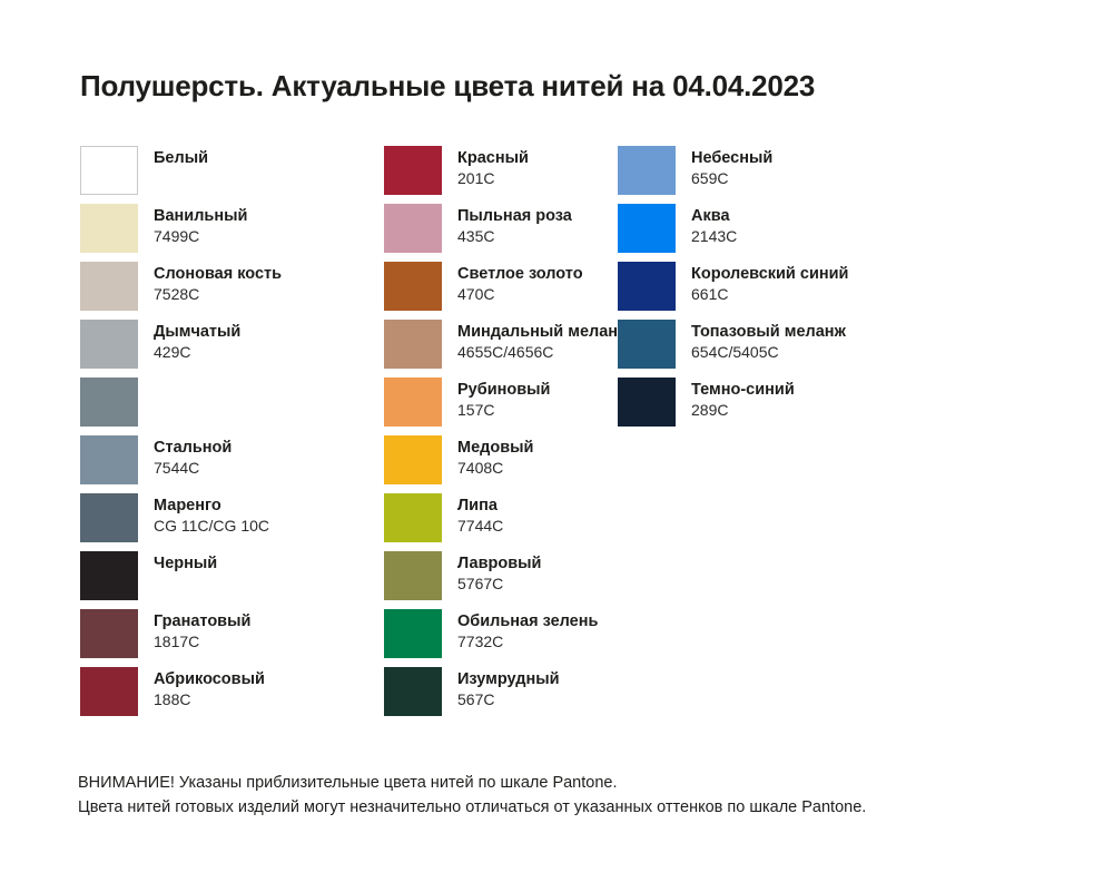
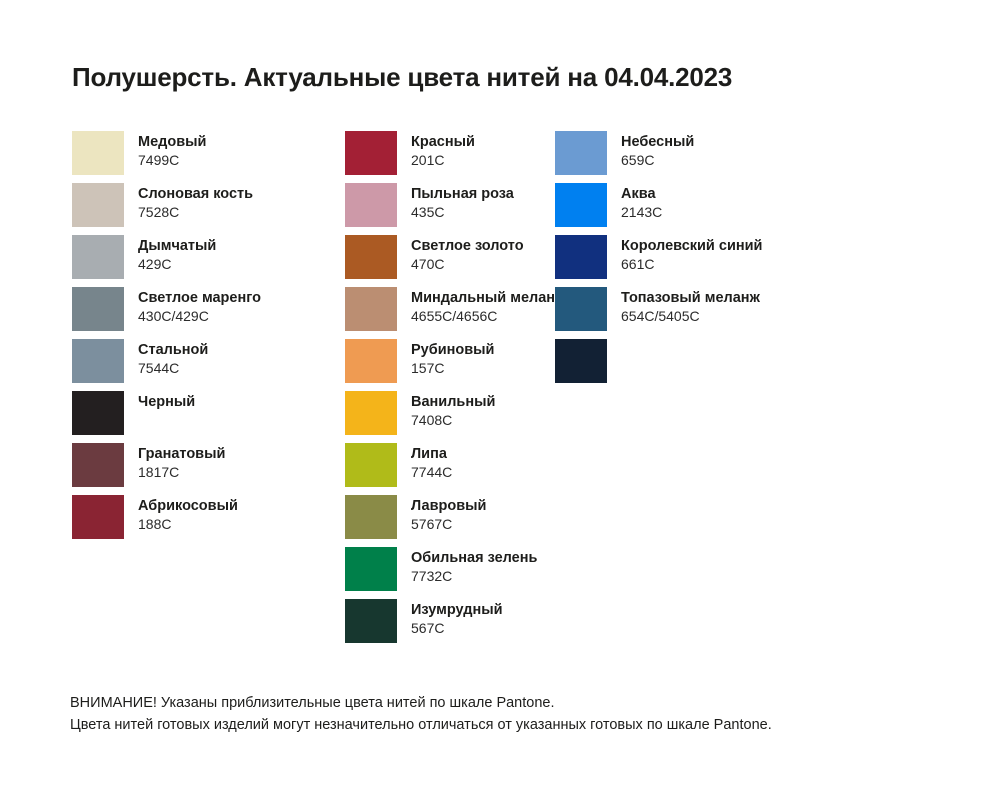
  Полушерсть. Актуальные цвета нитей на 04.04.2023
- Белый
- Ванильный
+ Медовый
  7499C
  Слоновая кость
  7528C
  Дымчатый
  429C
+ Светлое маренго
+ 430C/429C
  Стальной
  7544C
- Маренго
- CG 11C/CG 10C
  Черный
  Гранатовый
  1817C
  Абрикосовый
  188C
  Красный
  201C
  Пыльная роза
  435C
  Светлое золото
  470C
  Миндальный мелан
  4655C/4656C
  Рубиновый
  157C
- Медовый
+ Ванильный
  7408C
  Липа
  7744C
  Лавровый
  5767C
  Обильная зелень
  7732C
  Изумрудный
  567C
  Небесный
  659C
  Аква
  2143C
  Королевский синий
  661C
  Топазовый меланж
  654C/5405C
- Темно-синий
- 289C
  ВНИМАНИЕ! Указаны приблизительные цвета нитей по шкале Pantone.
- Цвета нитей готовых изделий могут незначительно отличаться от указанных оттенков по шкале Pantone.
+ Цвета нитей готовых изделий могут незначительно отличаться от указанных готовых по шкале Pantone.
